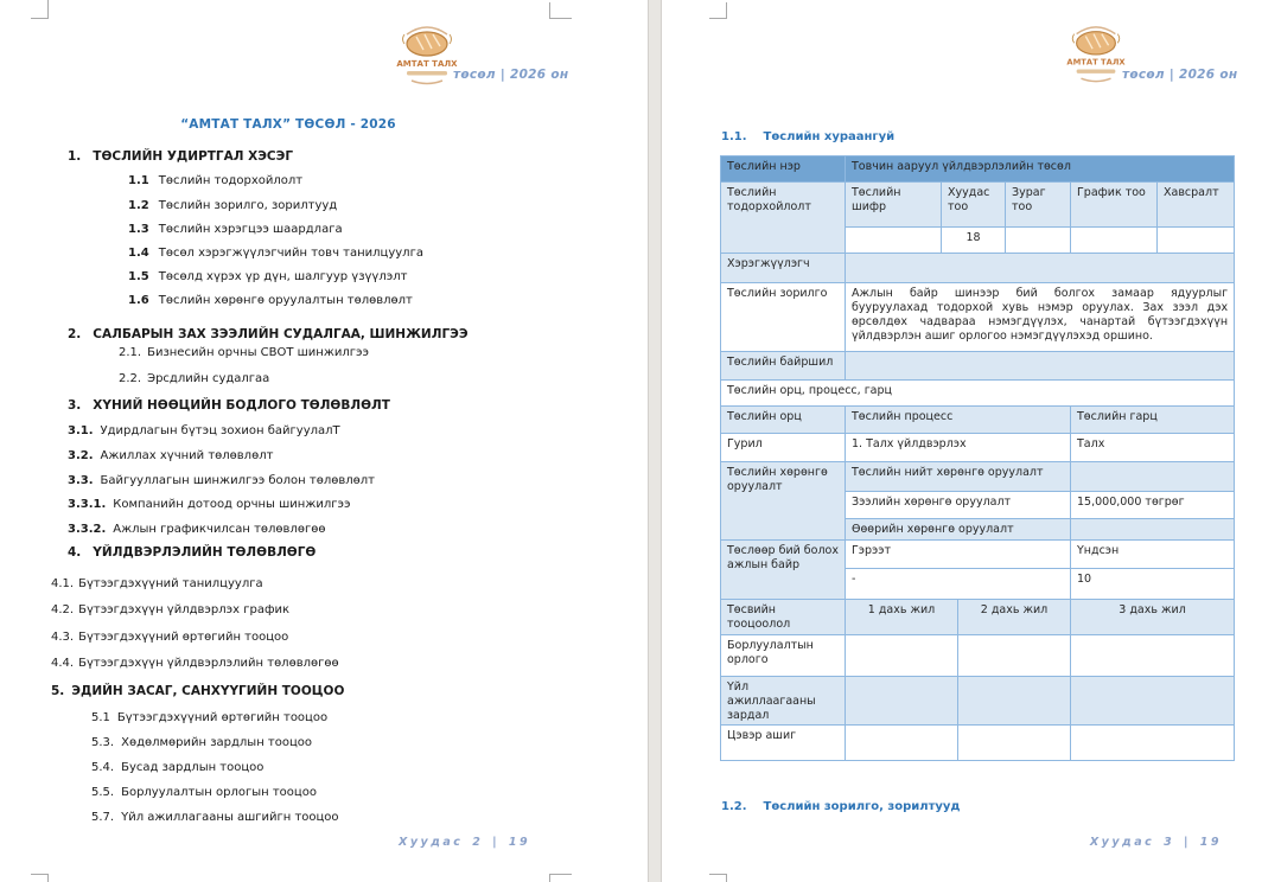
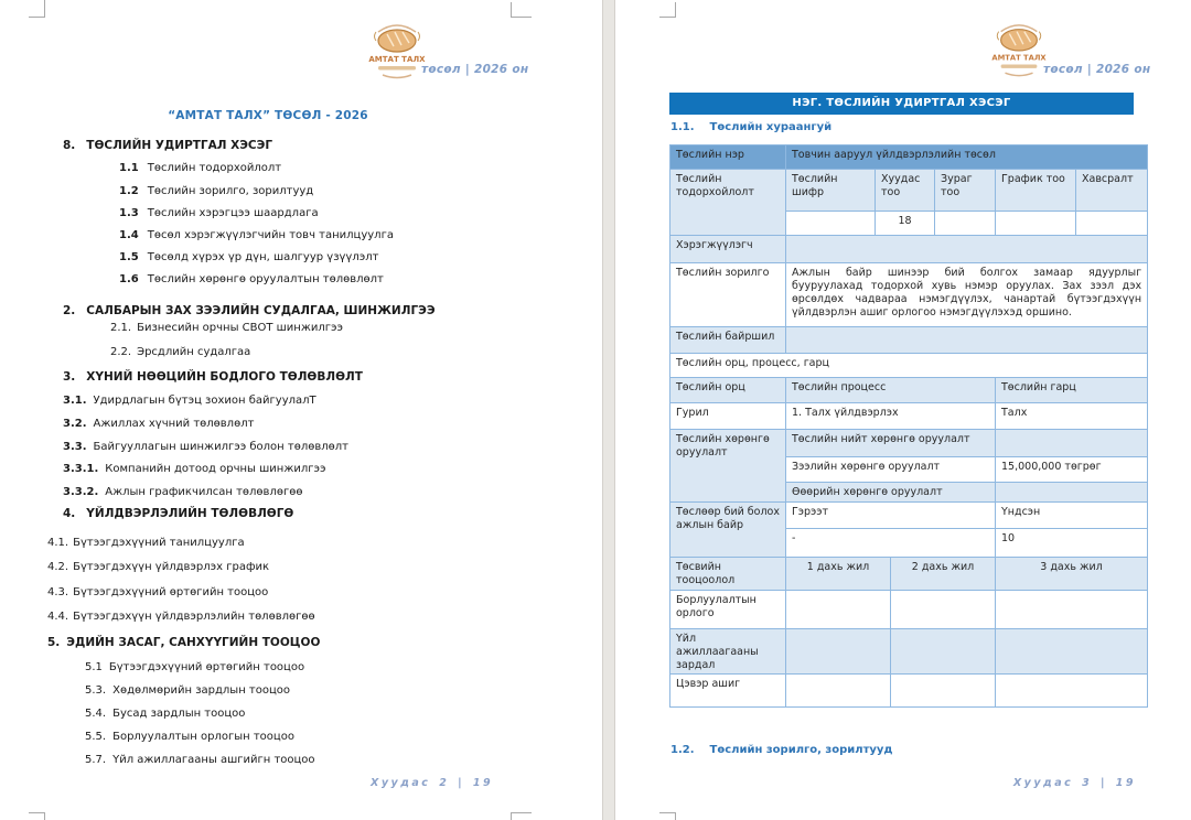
  АМТАТ ТАЛХ
  төсөл | 2026 он
  “АМТАТ ТАЛХ” ТӨСӨЛ - 2026
- 1. ТӨСЛИЙН УДИРТГАЛ ХЭСЭГ
+ 8. ТӨСЛИЙН УДИРТГАЛ ХЭСЭГ
  1.1 Төслийн тодорхойлолт
  1.2 Төслийн зорилго, зорилтууд
  1.3 Төслийн хэрэгцээ шаардлага
  1.4 Төсөл хэрэгжүүлэгчийн товч танилцуулга
  1.5 Төсөлд хүрэх үр дүн, шалгуур үзүүлэлт
  1.6 Төслийн хөрөнгө оруулалтын төлөвлөлт
  2. САЛБАРЫН ЗАХ ЗЭЭЛИЙН СУДАЛГАА, ШИНЖИЛГЭЭ
  2.1. Бизнесийн орчны СВОТ шинжилгээ
  2.2. Эрсдлийн судалгаа
  3. ХҮНИЙ НӨӨЦИЙН БОДЛОГО ТӨЛӨВЛӨЛТ
  3.1. Удирдлагын бүтэц зохион байгуулалТ
  3.2. Ажиллах хүчний төлөвлөлт
  3.3. Байгууллагын шинжилгээ болон төлөвлөлт
  3.3.1. Компанийн дотоод орчны шинжилгээ
  3.3.2. Ажлын графикчилсан төлөвлөгөө
  4. ҮЙЛДВЭРЛЭЛИЙН ТӨЛӨВЛӨГӨ
  4.1. Бүтээгдэхүүний танилцуулга
  4.2. Бүтээгдэхүүн үйлдвэрлэх график
  4.3. Бүтээгдэхүүний өртөгийн тооцоо
  4.4. Бүтээгдэхүүн үйлдвэрлэлийн төлөвлөгөө
  5. ЭДИЙН ЗАСАГ, САНХҮҮГИЙН ТООЦОО
  5.1 Бүтээгдэхүүний өртөгийн тооцоо
  5.3. Хөдөлмөрийн зардлын тооцоо
  5.4. Бусад зардлын тооцоо
  5.5. Борлуулалтын орлогын тооцоо
  5.7. Үйл ажиллагааны ашгийгн тооцоо
  Хуудас 2 | 19
  АМТАТ ТАЛХ
  төсөл | 2026 он
+ НЭГ. ТӨСЛИЙН УДИРТГАЛ ХЭСЭГ
  1.1. Төслийн хураангуй
  Төслийн нэр	Товчин ааруул үйлдвэрлэлийн төсөл
  Төслийн тодорхойлолт	Төслийн шифр	Хуудас тоо	Зураг тоо	График тоо	Хавсралт
  	18
  Хэрэгжүүлэгч
  Төслийн зорилго	Ажлын байр шинээр бий болгох замаар ядуурлыг бууруулахад тодорхой хувь нэмэр оруулах. Зах зээл дэх өрсөлдөх чадвараа нэмэгдүүлэх, чанартай бүтээгдэхүүн үйлдвэрлэн ашиг орлогоо нэмэгдүүлэхэд оршино.
  Төслийн байршил
  Төслийн орц, процесс, гарц
  Төслийн орц	Төслийн процесс	Төслийн гарц
  Гурил	1. Талх үйлдвэрлэх	Талх
  Төслийн хөрөнгө оруулалт	Төслийн нийт хөрөнгө оруулалт
  Зээлийн хөрөнгө оруулалт	15,000,000 төгрөг
  Өөөрийн хөрөнгө оруулалт
  Төслөөр бий болох ажлын байр	Гэрээт	Үндсэн
  -	10
  Төсвийн тооцоолол	1 дахь жил	2 дахь жил	3 дахь жил
  Борлуулалтын орлого
  Үйл ажиллаагааны зардал
  Цэвэр ашиг
  1.2. Төслийн зорилго, зорилтууд
  Хуудас 3 | 19
